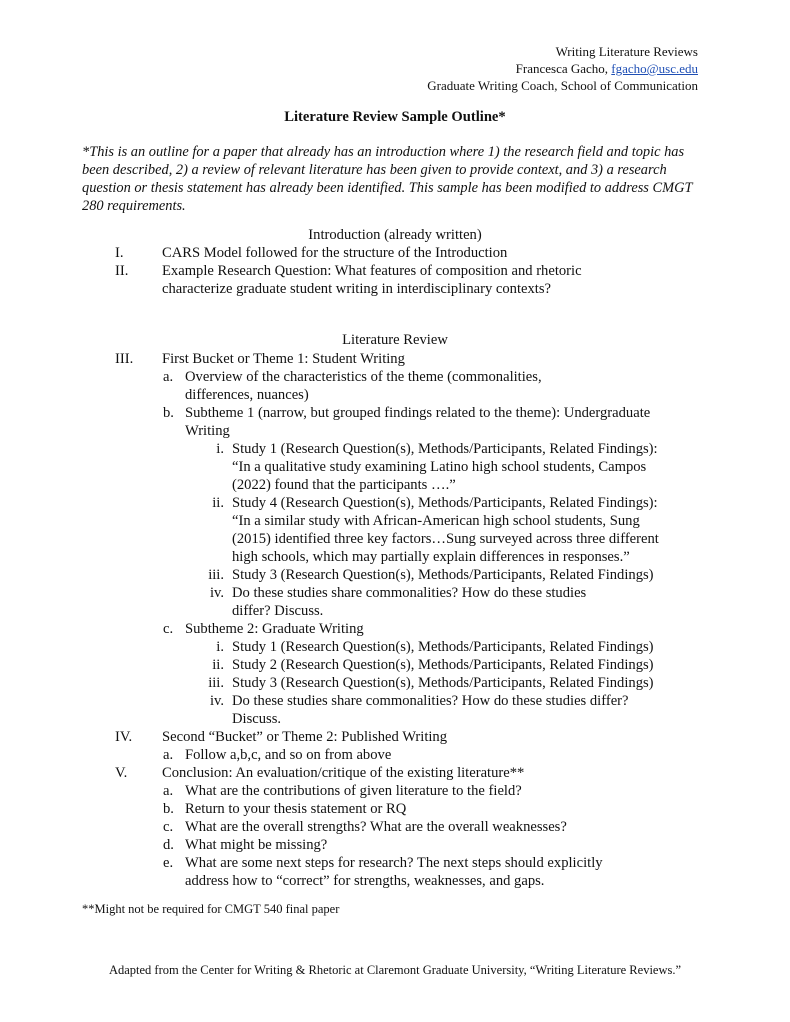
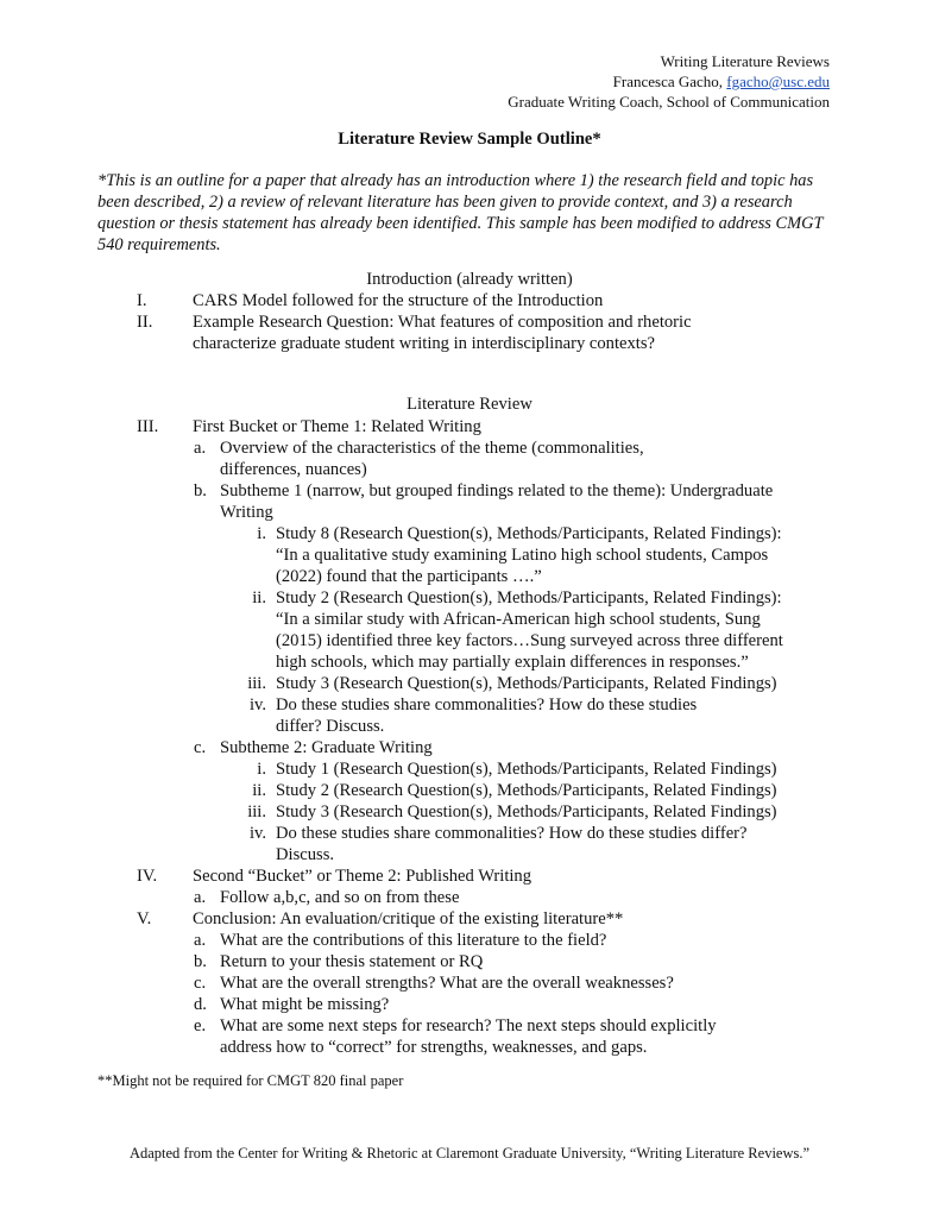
  Writing Literature Reviews
  Francesca Gacho, fgacho@usc.edu
  Graduate Writing Coach, School of Communication
  Literature Review Sample Outline*
- *This is an outline for a paper that already has an introduction where 1) the research field and topic has been described, 2) a review of relevant literature has been given to provide context, and 3) a research question or thesis statement has already been identified. This sample has been modified to address CMGT 280 requirements.
+ *This is an outline for a paper that already has an introduction where 1) the research field and topic has been described, 2) a review of relevant literature has been given to provide context, and 3) a research question or thesis statement has already been identified. This sample has been modified to address CMGT 540 requirements.
  Introduction (already written)
  I.
  CARS Model followed for the structure of the Introduction
  II.
  Example Research Question: What features of composition and rhetoric
  characterize graduate student writing in interdisciplinary contexts?
  Literature Review
  III.
- First Bucket or Theme 1: Student Writing
+ First Bucket or Theme 1: Related Writing
  a.
  Overview of the characteristics of the theme (commonalities,
  differences, nuances)
  b.
  Subtheme 1 (narrow, but grouped findings related to the theme): Undergraduate
  Writing
  i.
- Study 1 (Research Question(s), Methods/Participants, Related Findings):
+ Study 8 (Research Question(s), Methods/Participants, Related Findings):
  “In a qualitative study examining Latino high school students, Campos
  (2022) found that the participants ….”
  ii.
- Study 4 (Research Question(s), Methods/Participants, Related Findings):
+ Study 2 (Research Question(s), Methods/Participants, Related Findings):
  “In a similar study with African-American high school students, Sung
  (2015) identified three key factors…Sung surveyed across three different
  high schools, which may partially explain differences in responses.”
  iii.
  Study 3 (Research Question(s), Methods/Participants, Related Findings)
  iv.
  Do these studies share commonalities? How do these studies
  differ? Discuss.
  c.
  Subtheme 2: Graduate Writing
  i.
  Study 1 (Research Question(s), Methods/Participants, Related Findings)
  ii.
  Study 2 (Research Question(s), Methods/Participants, Related Findings)
  iii.
  Study 3 (Research Question(s), Methods/Participants, Related Findings)
  iv.
  Do these studies share commonalities? How do these studies differ?
  Discuss.
  IV.
  Second “Bucket” or Theme 2: Published Writing
  a.
- Follow a,b,c, and so on from above
+ Follow a,b,c, and so on from these
  V.
  Conclusion: An evaluation/critique of the existing literature**
  a.
- What are the contributions of given literature to the field?
+ What are the contributions of this literature to the field?
  b.
  Return to your thesis statement or RQ
  c.
  What are the overall strengths? What are the overall weaknesses?
  d.
  What might be missing?
  e.
  What are some next steps for research? The next steps should explicitly
  address how to “correct” for strengths, weaknesses, and gaps.
- **Might not be required for CMGT 540 final paper
+ **Might not be required for CMGT 820 final paper
  Adapted from the Center for Writing & Rhetoric at Claremont Graduate University, “Writing Literature Reviews.”
